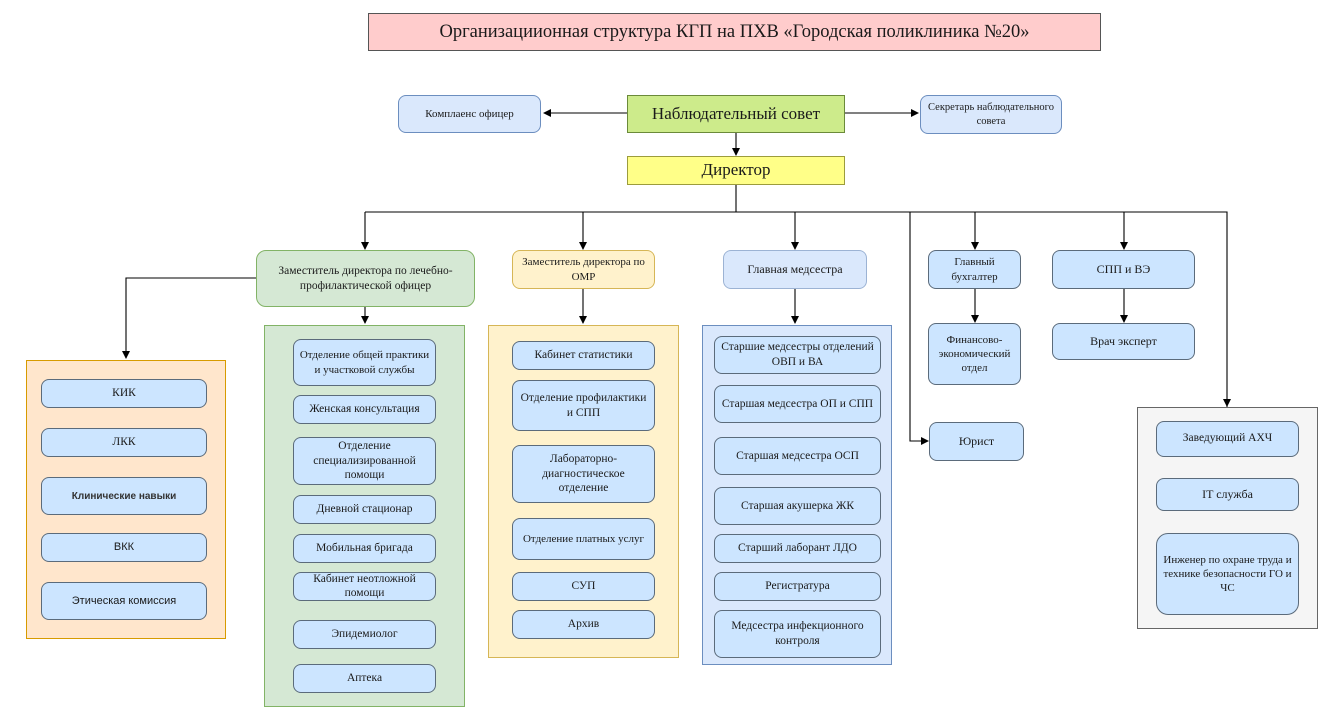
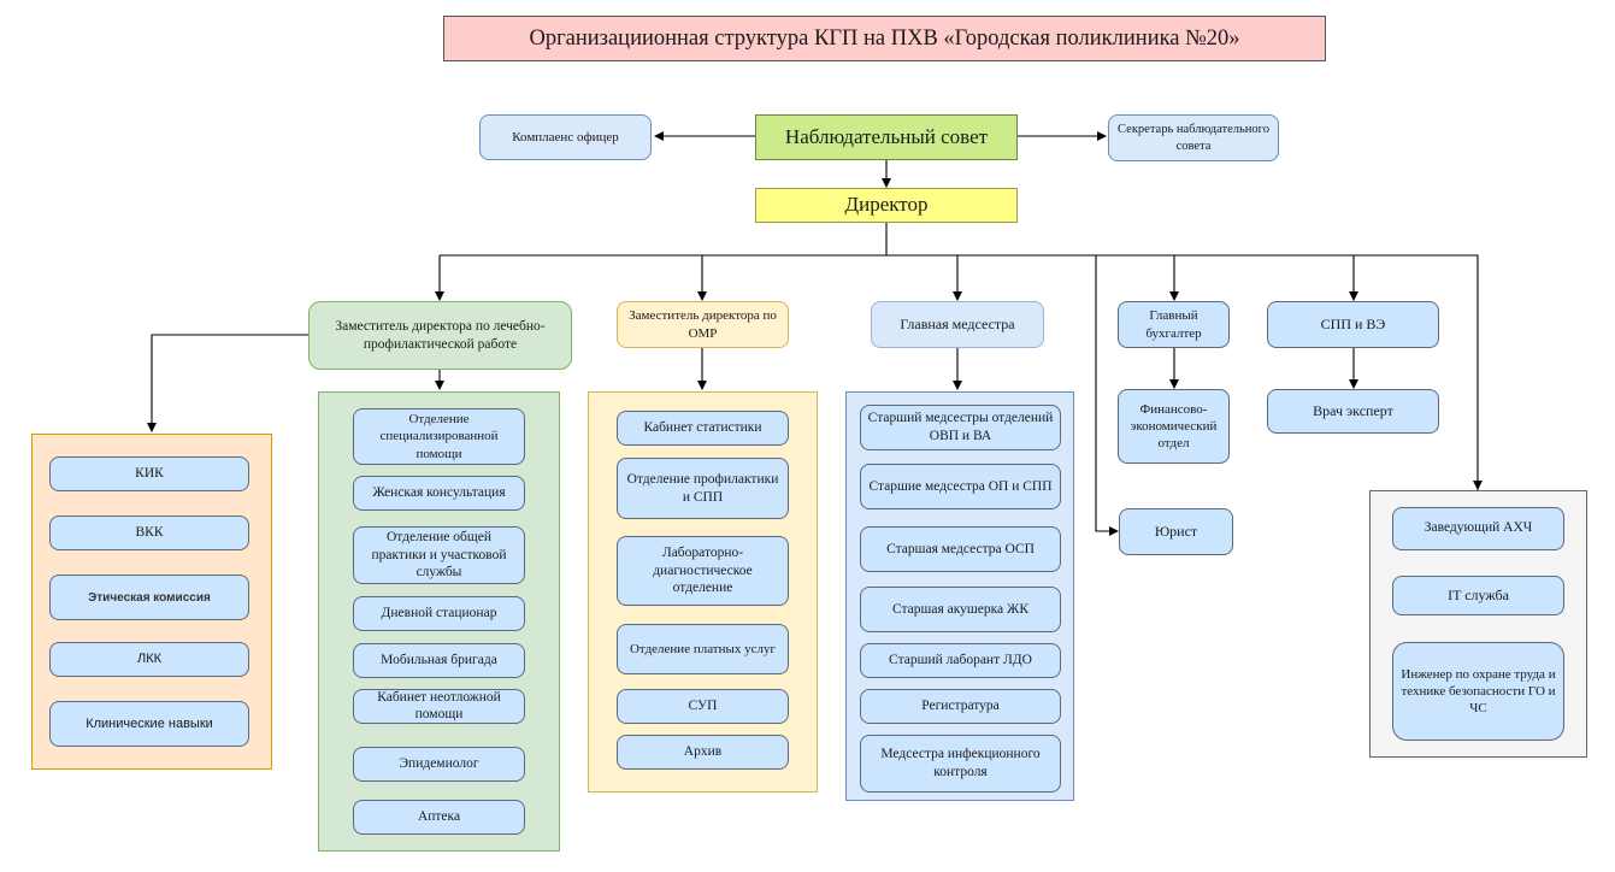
  Организациионная структура КГП на ПХВ «Городская поликлиника №20»
  Наблюдательный совет
  Комплаенс офицер
  Секретарь наблюдательного совета
  Директор
- Заместитель директора по лечебно-профилактической офицер
+ Заместитель директора по лечебно-профилактической работе
  Заместитель директора по ОМР
  Главная медсестра
  Главный бухгалтер
  СПП и ВЭ
  Финансово-экономический отдел
  Врач эксперт
  Юрист
  КИК
- ЛКК
+ ВКК
- Клинические навыки
+ Этическая комиссия
- ВКК
+ ЛКК
- Этическая комиссия
+ Клинические навыки
- Отделение общей практики и участковой службы
+ Отделение специализированной помощи
  Женская консультация
- Отделение специализированной помощи
+ Отделение общей практики и участковой службы
  Дневной стационар
  Мобильная бригада
  Кабинет неотложной помощи
  Эпидемиолог
  Аптека
  Кабинет статистики
  Отделение профилактики и СПП
  Лабораторно-диагностическое отделение
  Отделение платных услуг
  СУП
  Архив
- Старшие медсестры отделений ОВП и ВА
+ Старший медсестры отделений ОВП и ВА
- Старшая медсестра ОП и СПП
+ Старшие медсестра ОП и СПП
  Старшая медсестра ОСП
  Старшая акушерка ЖК
  Старший лаборант ЛДО
  Регистратура
  Медсестра инфекционного контроля
  Заведующий АХЧ
  IT служба
  Инженер по охране труда и технике безопасности ГО и ЧС
